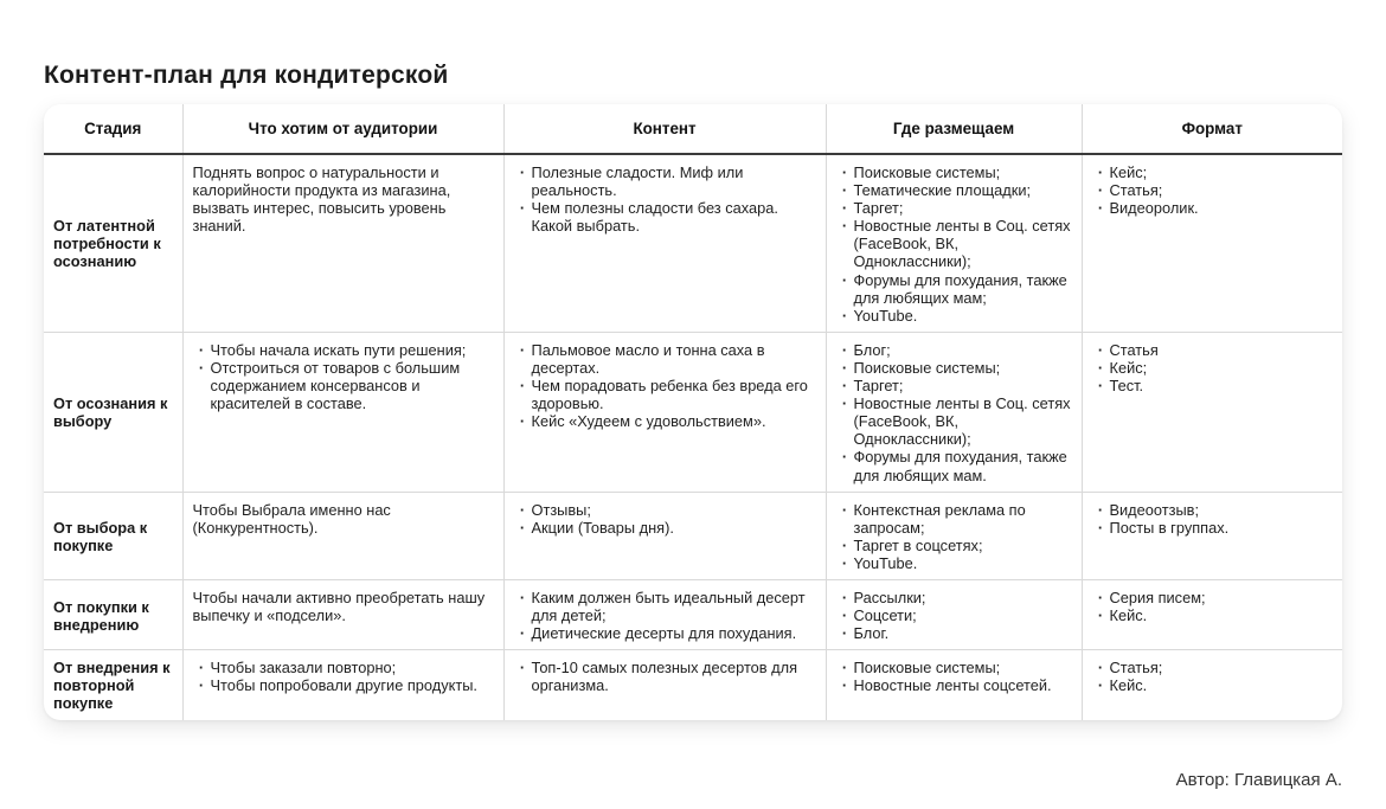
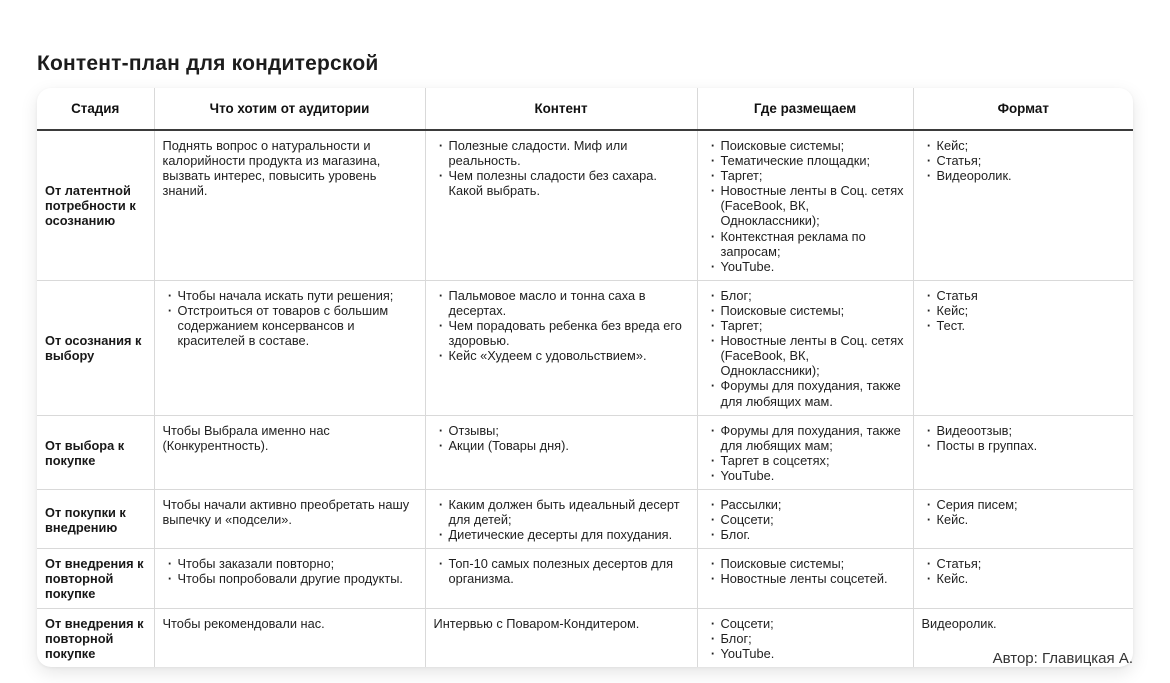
  Контент-план для кондитерской
  Стадия	Что хотим от аудитории	Контент	Где размещаем	Формат
- От латентной потребности к осознанию	Поднять вопрос о натуральности и калорийности продукта из магазина, вызвать интерес, повысить уровень знаний.	· Полезные сладости. Миф или реальность.· Чем полезны сладости без сахара. Какой выбрать.	· Поисковые системы;· Тематические площадки;· Таргет;· Новостные ленты в Соц. сетях (FaceBook, ВК, Одноклассники);· Форумы для похудания, также для любящих мам;· YouTube.	· Кейс;· Статья;· Видеоролик.
+ От латентной потребности к осознанию	Поднять вопрос о натуральности и калорийности продукта из магазина, вызвать интерес, повысить уровень знаний.	· Полезные сладости. Миф или реальность.· Чем полезны сладости без сахара. Какой выбрать.	· Поисковые системы;· Тематические площадки;· Таргет;· Новостные ленты в Соц. сетях (FaceBook, ВК, Одноклассники);· Контекстная реклама по запросам;· YouTube.	· Кейс;· Статья;· Видеоролик.
  От осознания к выбору	· Чтобы начала искать пути решения;· Отстроиться от товаров с большим содержанием консервансов и красителей в составе.	· Пальмовое масло и тонна саха в десертах.· Чем порадовать ребенка без вреда его здоровью.· Кейс «Худеем с удовольствием».	· Блог;· Поисковые системы;· Таргет;· Новостные ленты в Соц. сетях (FaceBook, ВК, Одноклассники);· Форумы для похудания, также для любящих мам.	· Статья· Кейс;· Тест.
- От выбора к покупке	Чтобы Выбрала именно нас (Конкурентность).	· Отзывы;· Акции (Товары дня).	· Контекстная реклама по запросам;· Таргет в соцсетях;· YouTube.	· Видеоотзыв;· Посты в группах.
+ От выбора к покупке	Чтобы Выбрала именно нас (Конкурентность).	· Отзывы;· Акции (Товары дня).	· Форумы для похудания, также для любящих мам;· Таргет в соцсетях;· YouTube.	· Видеоотзыв;· Посты в группах.
  От покупки к внедрению	Чтобы начали активно преобретать нашу выпечку и «подсели».	· Каким должен быть идеальный десерт для детей;· Диетические десерты для похудания.	· Рассылки;· Соцсети;· Блог.	· Серия писем;· Кейс.
  От внедрения к повторной покупке	· Чтобы заказали повторно;· Чтобы попробовали другие продукты.	· Топ-10 самых полезных десертов для организма.	· Поисковые системы;· Новостные ленты соцсетей.	· Статья;· Кейс.
+ От внедрения к повторной покупке	Чтобы рекомендовали нас.	Интервью с Поваром-Кондитером.	· Соцсети;· Блог;· YouTube.	Видеоролик.
  Автор: Главицкая А.
